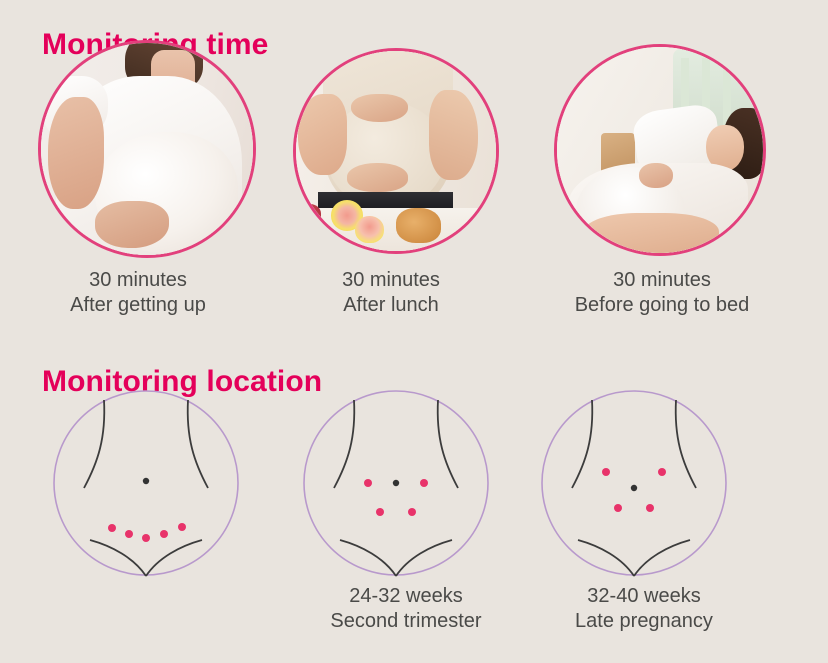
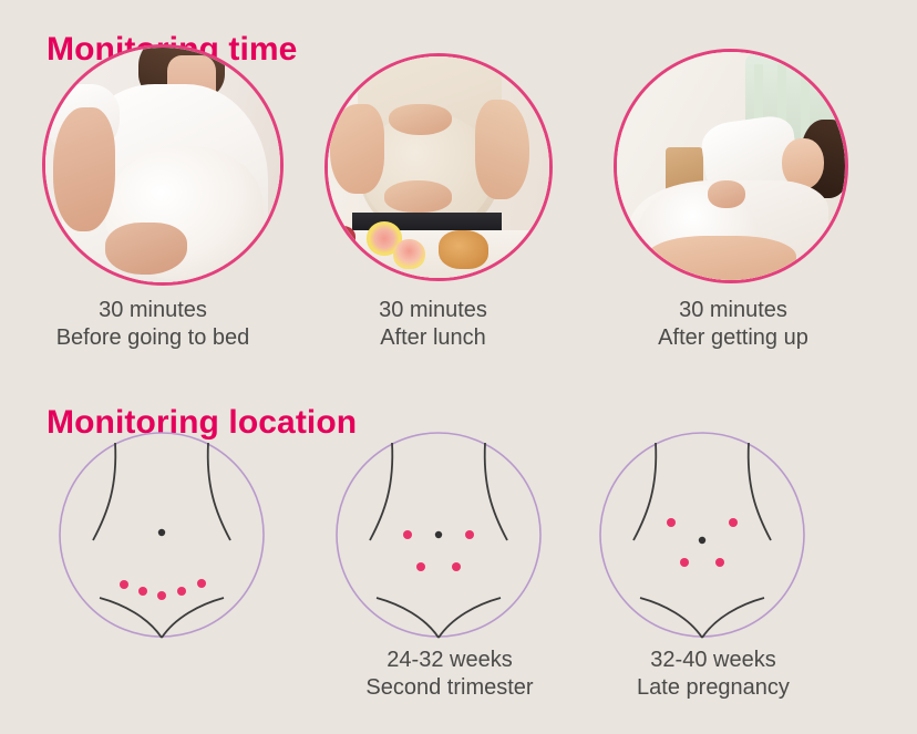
  30 minutes
- After getting up
+ Before going to bed
  30 minutes
  After lunch
  30 minutes
- Before going to bed
+ After getting up
  Monitoring location
  24-32 weeks
  Second trimester
  32-40 weeks
  Late pregnancy
